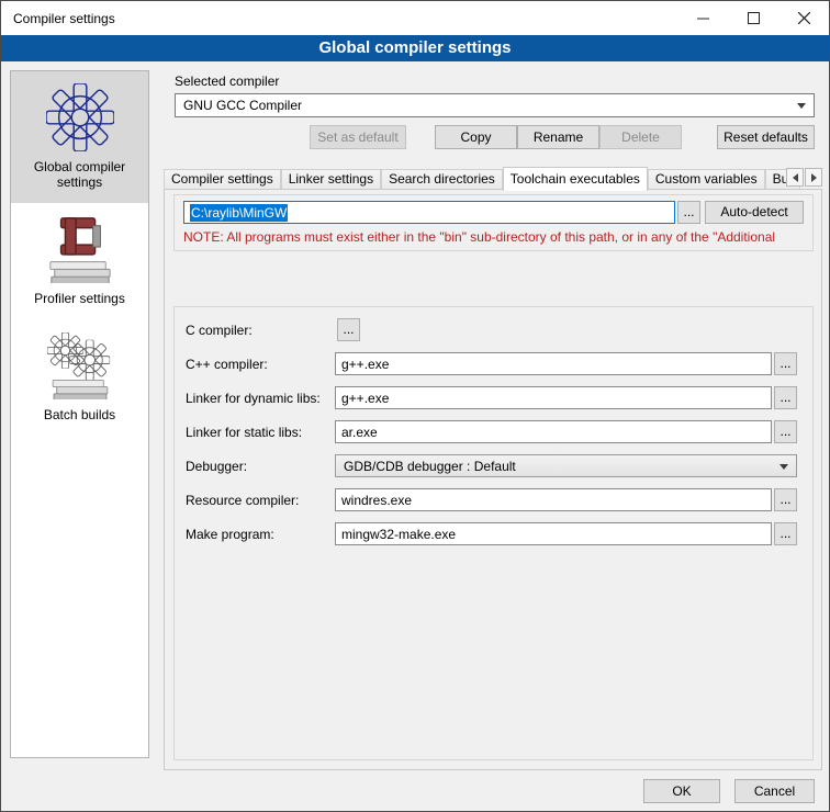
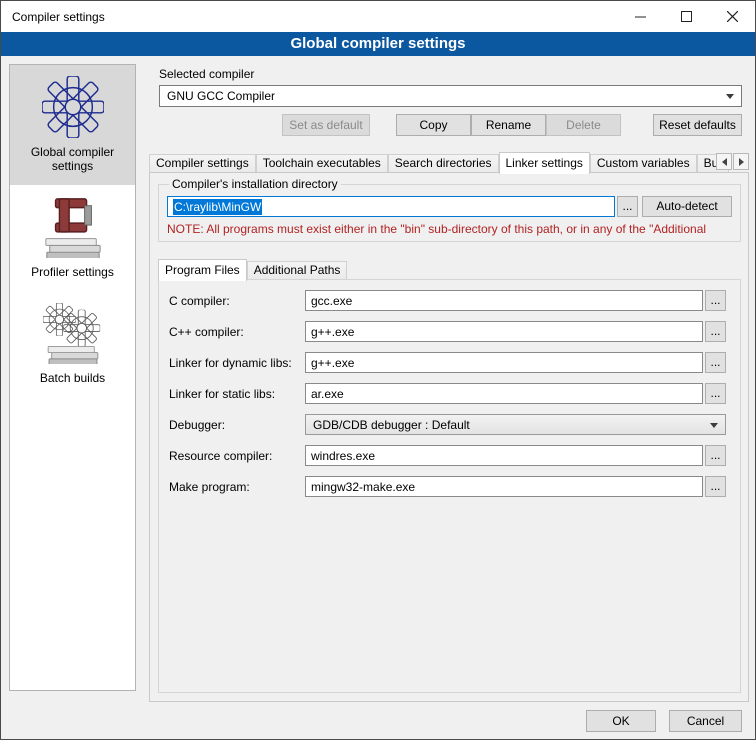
  Compiler settings
  Global compiler settings
  Global compiler settings
  Profiler settings
  Batch builds
  Selected compiler
  GNU GCC Compiler
  Set as default
  Copy
  Rename
  Delete
  Reset defaults
  Compiler settings
- Linker settings
+ Toolchain executables
  Search directories
- Toolchain executables
+ Linker settings
  Custom variables
+ Compiler's installation directory
  C:\raylib\MinGW
  ...
  Auto-detect
  NOTE: All programs must exist either in the "bin" sub-directory of this path, or in any of the "Additional
+ Program Files
+ Additional Paths
  C compiler:
+ gcc.exe
  ...
  C++ compiler:
  g++.exe
  ...
  Linker for dynamic libs:
  g++.exe
  ...
  Linker for static libs:
  ar.exe
  ...
  Debugger:
  GDB/CDB debugger : Default
  Resource compiler:
  windres.exe
  ...
  Make program:
  mingw32-make.exe
  ...
  OK
  Cancel
